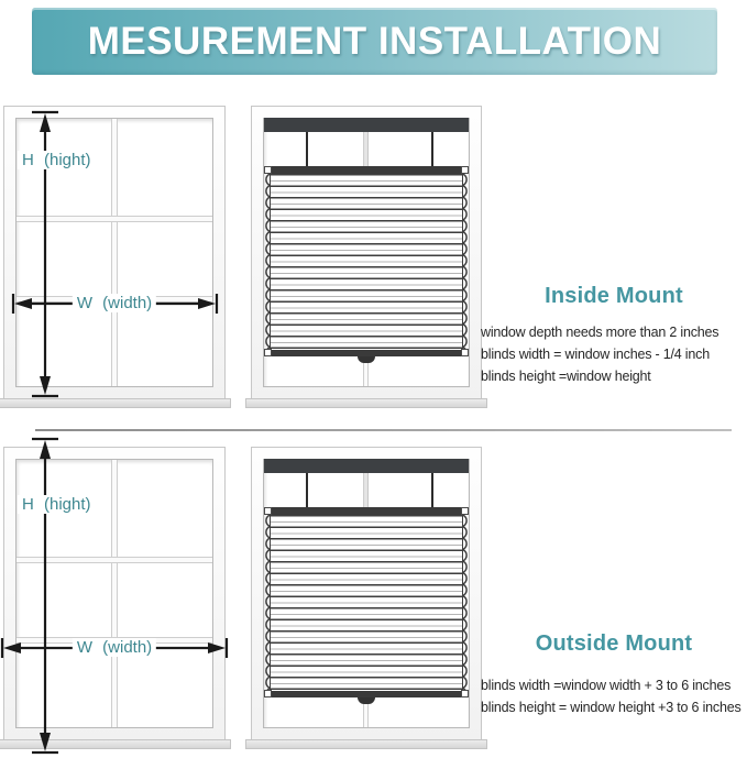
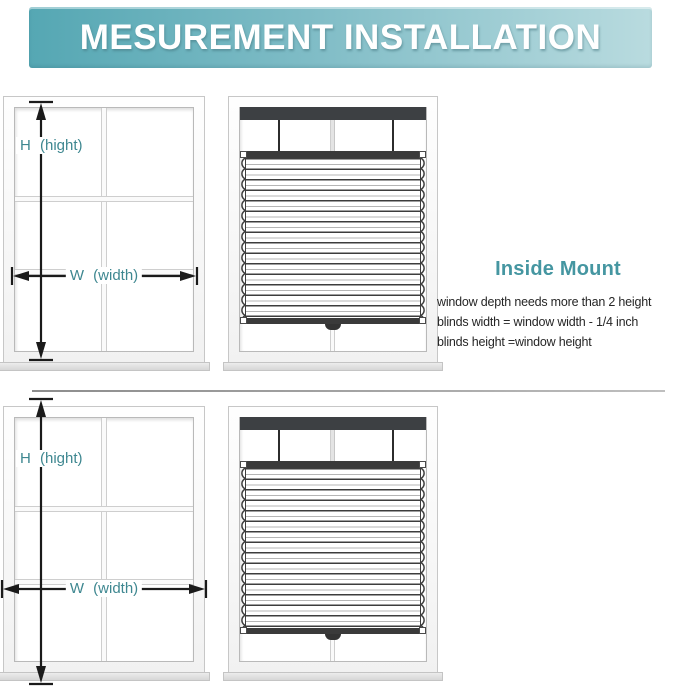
  MESUREMENT INSTALLATION
  H (hight)
  W (width)
  Inside Mount
- window depth needs more than 2 inches
+ window depth needs more than 2 height
- blinds width = window inches - 1/4 inch
+ blinds width = window width - 1/4 inch
  blinds height =window height
  H (hight)
  W (width)
- Outside Mount
- blinds width =window width + 3 to 6 inches
- blinds height = window height +3 to 6 inches
